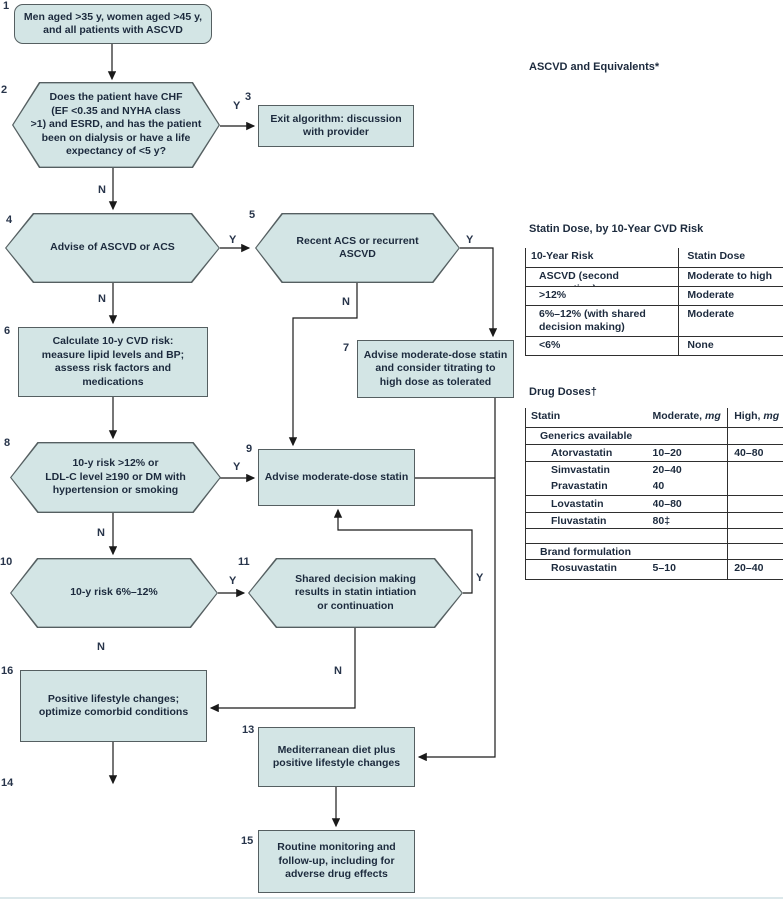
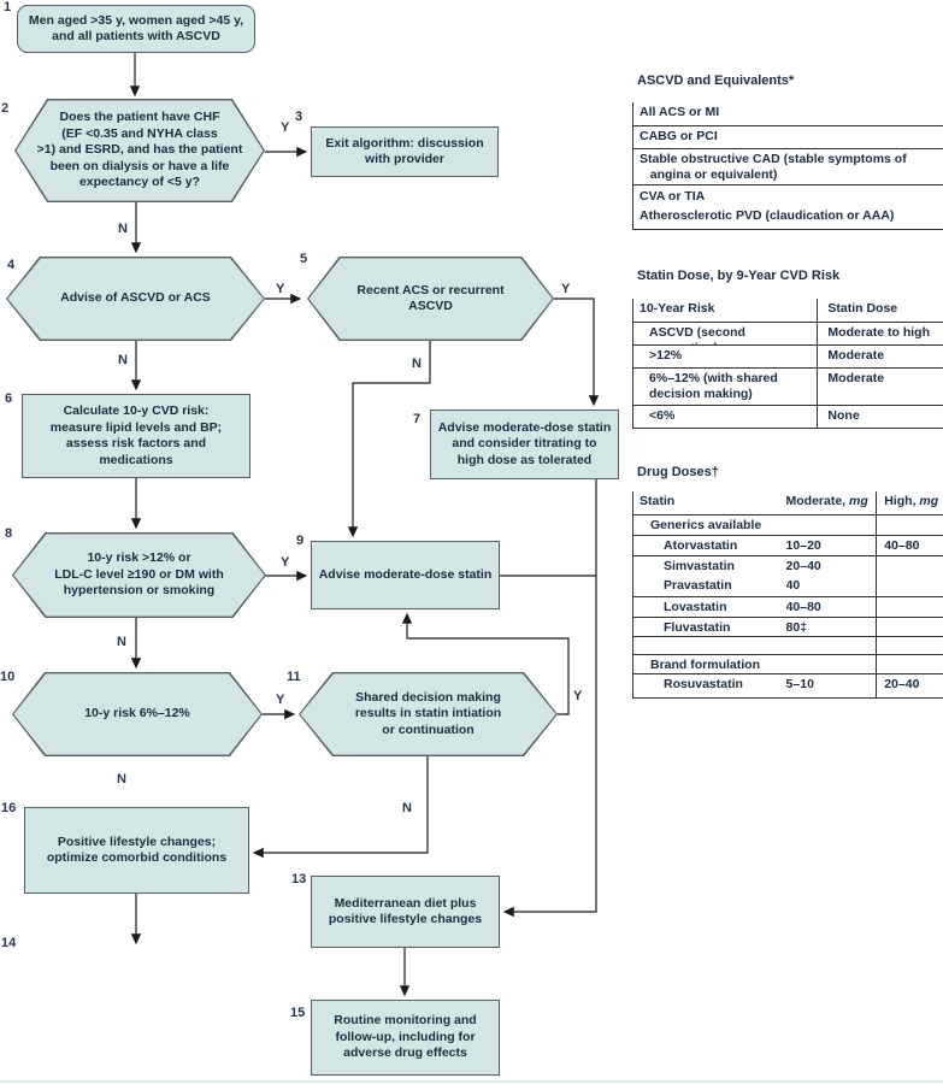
  Men aged >35 y, women aged >45 y,
  and all patients with ASCVD
  Does the patient have CHF
  (EF <0.35 and NYHA class
  >1) and ESRD, and has the patient
  been on dialysis or have a life
  expectancy of <5 y?
  Exit algorithm: discussion
  with provider
  Advise of ASCVD or ACS
  Recent ACS or recurrent
  ASCVD
  Calculate 10-y CVD risk:
  measure lipid levels and BP;
  assess risk factors and
  medications
  Advise moderate-dose statin
  and consider titrating to
  high dose as tolerated
  10-y risk >12% or
  LDL-C level ≥190 or DM with
  hypertension or smoking
  Advise moderate-dose statin
  10-y risk 6%–12%
  Shared decision making
  results in statin intiation
  or continuation
  Positive lifestyle changes;
  optimize comorbid conditions
  Mediterranean diet plus
  positive lifestyle changes
  Routine monitoring and
  follow-up, including for
  adverse drug effects
  1
  2
  3
  4
  5
  6
  7
  8
  9
  10
  11
  16
  13
  14
  15
  Y
  N
  Y
  Y
  N
  N
  Y
  N
  Y
  Y
  N
  N
  ASCVD and Equivalents*
+ All ACS or MI
+ CABG or PCI
+ Stable obstructive CAD (stable symptoms of
+ angina or equivalent)
+ CVA or TIA
+ Atherosclerotic PVD (claudication or AAA)
- Statin Dose, by 10-Year CVD Risk
+ Statin Dose, by 9-Year CVD Risk
  10-Year Risk
  Statin Dose
  Moderate to high
  >12%
  Moderate
  6%–12% (with shared
  decision making)
  Moderate
  <6%
  None
  Drug Doses†
  Statin
  Moderate, mg
  High, mg
  Generics available
  Atorvastatin
  10–20
  40–80
  Simvastatin
  20–40
  Pravastatin
  40
  Lovastatin
  40–80
  Fluvastatin
  80‡
  Brand formulation
  Rosuvastatin
  5–10
  20–40
